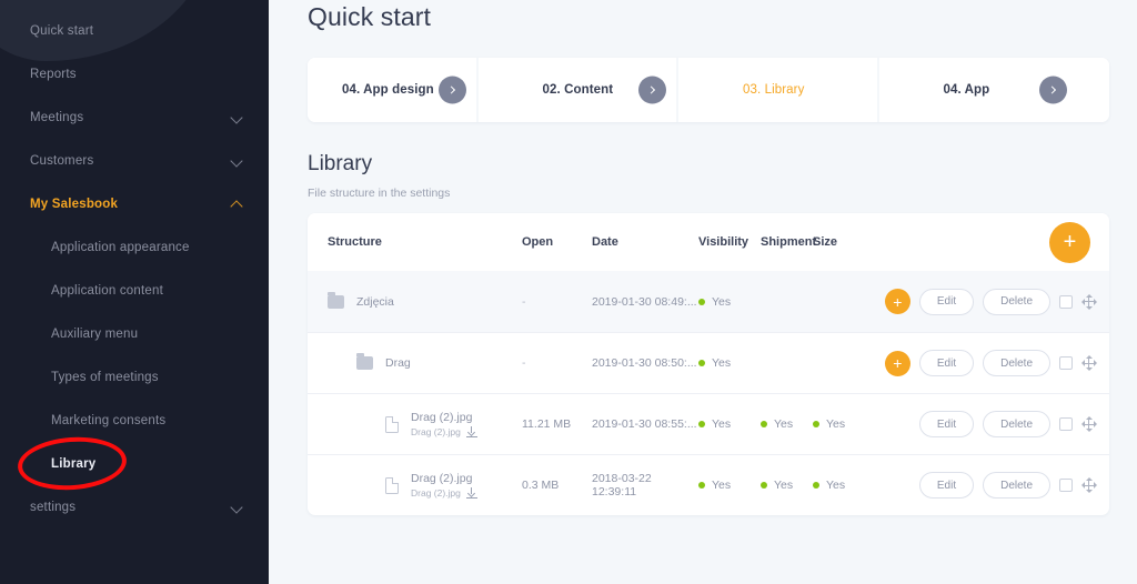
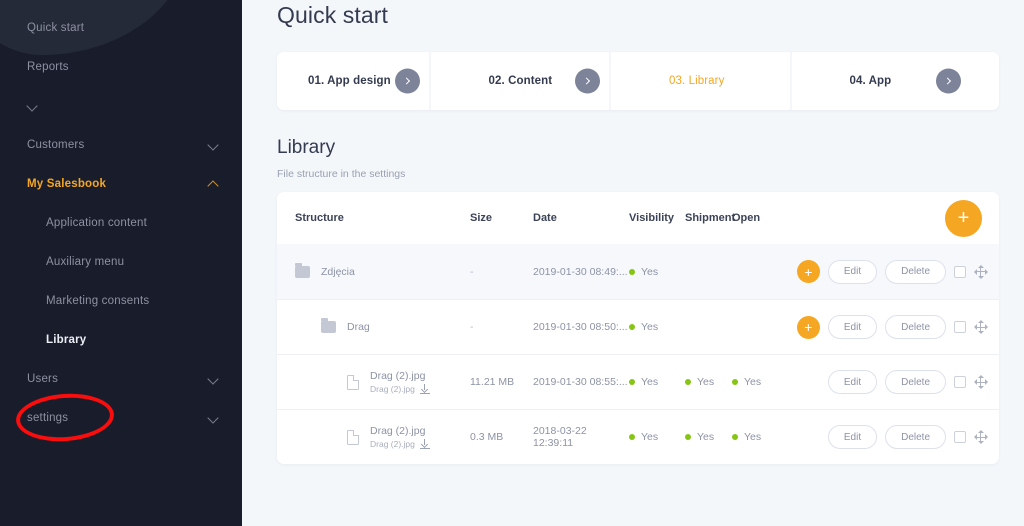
  Quick start
  Reports
- Meetings
  Customers
  My Salesbook
- Application appearance
  Application content
  Auxiliary menu
- Types of meetings
  Marketing consents
  Library
+ Users
  settings
  Quick start
- 04. App design
+ 01. App design
  02. Content
  03. Library
  04. App
  Library
  File structure in the settings
  Structure
- Open
+ Size
  Date
  Visibility
  Shipmen
- Size
+ Open
  +
  Zdjęcia
  -
  2019-01-30 08:49:...
  Yes
  +
  Edit
  Delete
  Drag
  -
  2019-01-30 08:50:...
  Yes
  +
  Edit
  Delete
  Drag (2).jpg
  Drag (2).jpg
  11.21 MB
  2019-01-30 08:55:...
  Yes
  Yes
  Yes
  Edit
  Delete
  Drag (2).jpg
  Drag (2).jpg
  0.3 MB
  2018-03-22 12:39:11
  Yes
  Yes
  Yes
  Edit
  Delete
